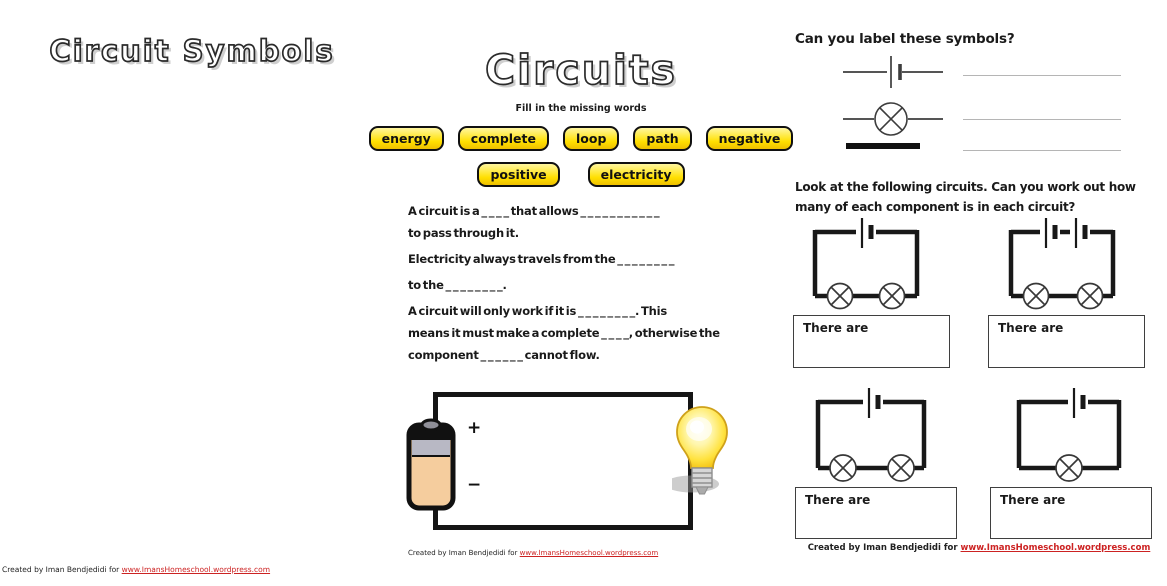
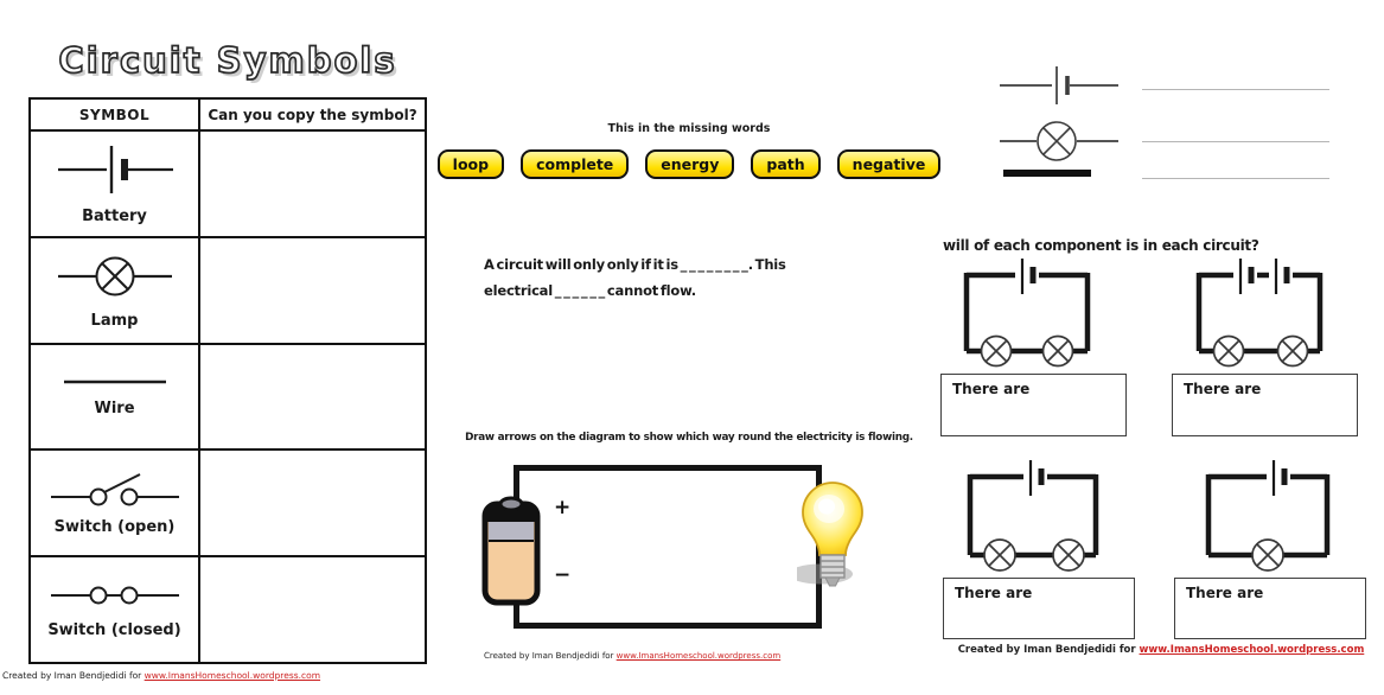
  Circuit Symbols
+ SYMBOL
+ Can you copy the symbol?
+ Battery
+ Lamp
+ Wire
+ Switch (open)
+ Switch (closed)
  Created by Iman Bendjedidi for www.ImansHomeschool.wordpress.com
- Circuits
- Fill in the missing words
+ This in the missing words
- energy
+ loop
  complete
- loop
+ energy
  path
  negative
- positive
- electricity
- A circuit is a _ _ _ _ that allows _ _ _ _ _ _ _ _ _ _ _
- to pass through it.
- Electricity always travels from the _ _ _ _ _ _ _ _
- to the _ _ _ _ _ _ _ _.
- A circuit will only work if it is _ _ _ _ _ _ _ _. This
+ A circuit will only only if it is _ _ _ _ _ _ _ _. This
- means it must make a complete _ _ _ _, otherwise the
- component _ _ _ _ _ _ cannot flow.
+ electrical _ _ _ _ _ _ cannot flow.
+ Draw arrows on the diagram to show which way round the electricity is flowing.
  +
  −
  Created by Iman Bendjedidi for www.ImansHomeschool.wordpress.com
- Can you label these symbols?
- Look at the following circuits. Can you work out how
- many of each component is in each circuit?
+ will of each component is in each circuit?
  There are
  There are
  There are
  There are
  Created by Iman Bendjedidi for www.ImansHomeschool.wordpress.com
